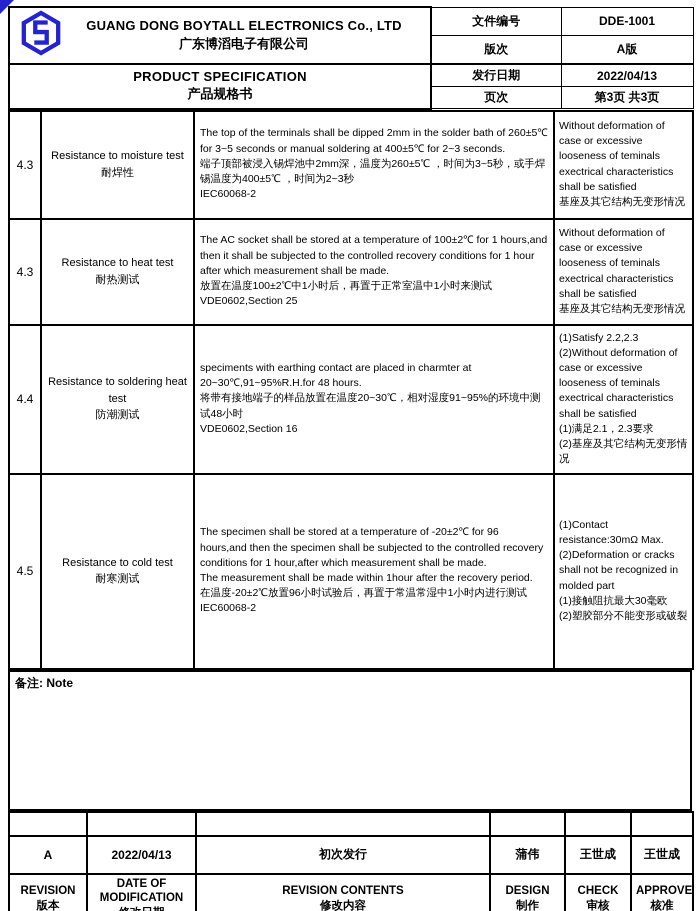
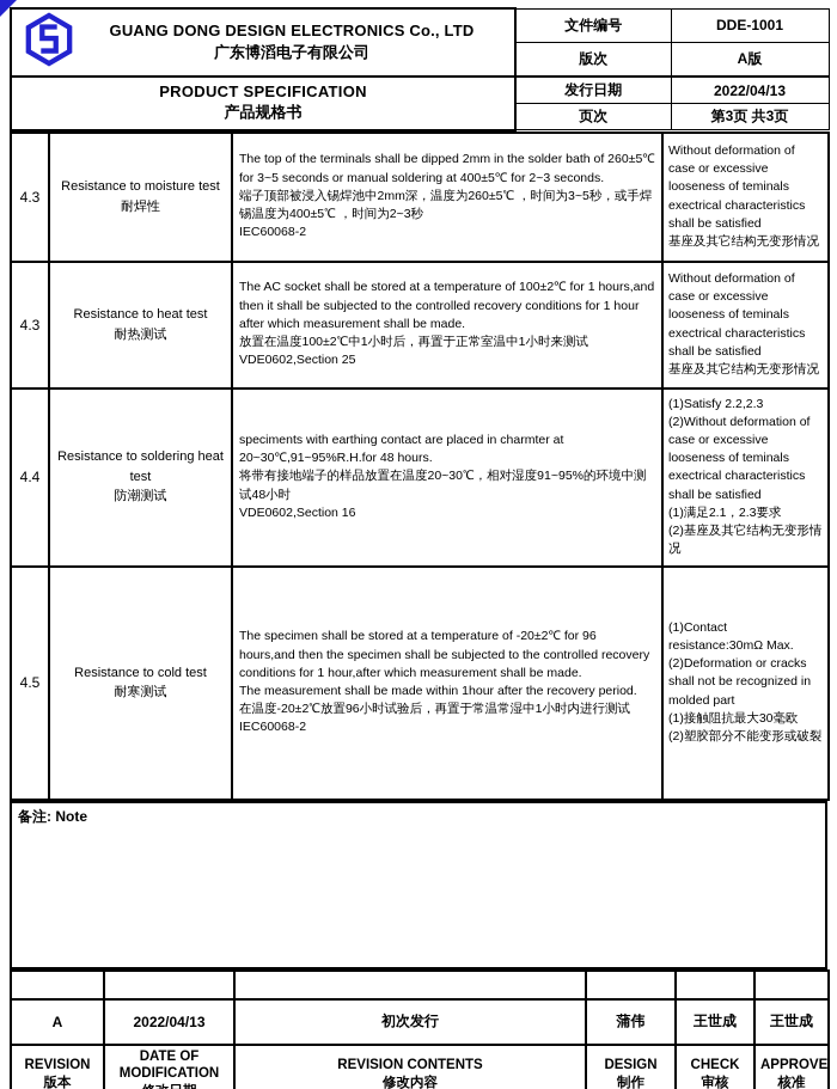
- GUANG DONG BOYTALL ELECTRONICS Co., LTD 广东博滔电子有限公司	文件编号	DDE-1001
+ GUANG DONG DESIGN ELECTRONICS Co., LTD 广东博滔电子有限公司	文件编号	DDE-1001
  版次	A版
  PRODUCT SPECIFICATION 产品规格书	发行日期	2022/04/13
  页次	第3页 共3页
  4.3	Resistance to moisture test 耐焊性	The top of the terminals shall be dipped 2mm in the solder bath of 260±5℃ for 3~5 seconds or manual soldering at 400±5℃ for 2~3 seconds. 端子顶部被浸入锡焊池中2mm深，温度为260±5℃ ，时间为3~5秒，或手焊锡温度为400±5℃ ，时间为2~3秒 IEC60068-2	Without deformation of case or excessive looseness of teminals exectrical characteristics shall be satisfied 基座及其它结构无变形情况
  4.3	Resistance to heat test 耐热测试	The AC socket shall be stored at a temperature of 100±2℃ for 1 hours,and then it shall be subjected to the controlled recovery conditions for 1 hour after which measurement shall be made. 放置在温度100±2℃中1小时后，再置于正常室温中1小时来测试 VDE0602,Section 25	Without deformation of case or excessive looseness of teminals exectrical characteristics shall be satisfied 基座及其它结构无变形情况
  4.4	Resistance to soldering heat test 防潮测试	speciments with earthing contact are placed in charmter at 20~30℃,91~95%R.H.for 48 hours. 将带有接地端子的样品放置在温度20~30℃，相对湿度91~95%的环境中测试48小时 VDE0602,Section 16	(1)Satisfy 2.2,2.3 (2)Without deformation of case or excessive looseness of teminals exectrical characteristics shall be satisfied (1)满足2.1，2.3要求 (2)基座及其它结构无变形情况
  4.5	Resistance to cold test 耐寒测试	The specimen shall be stored at a temperature of -20±2℃ for 96 hours,and then the specimen shall be subjected to the controlled recovery conditions for 1 hour,after which measurement shall be made. The measurement shall be made within 1hour after the recovery period. 在温度-20±2℃放置96小时试验后，再置于常温常湿中1小时内进行测试 IEC60068-2	(1)Contact resistance:30mΩ Max. (2)Deformation or cracks shall not be recognized in molded part (1)接触阻抗最大30毫欧 (2)塑胶部分不能变形或破裂
  备注: Note
  A	2022/04/13	初次发行	蒲伟	王世成	王世成
  REVISION 版本	DATE OF MODIFICATION	REVISION CONTENTS 修改内容	DESIGN 制作	CHECK 审核	APPROVE 核准
